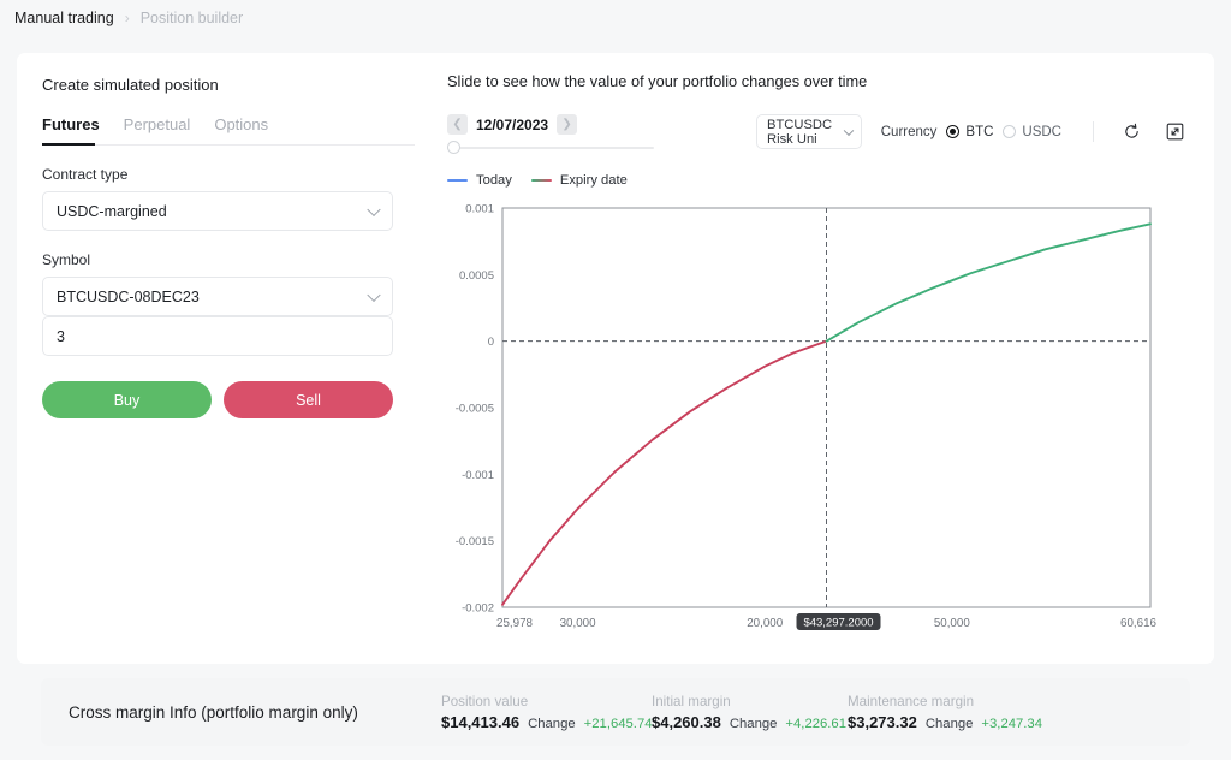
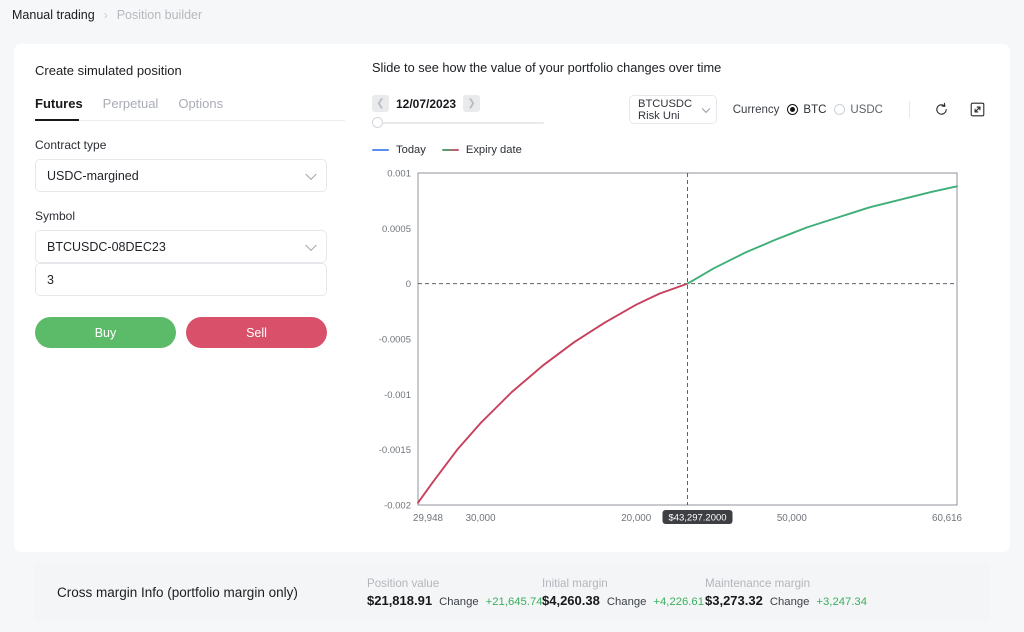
  Manual trading
  ›
  Position builder
  Create simulated position
  Futures
  Perpetual
  Options
  Contract type
  USDC-margined
  Symbol
  BTCUSDC-08DEC23
  3
  Buy
  Sell
  Slide to see how the value of your portfolio changes over time
  ❮
  12/07/2023
  ❯
  BTCUSDC Risk Uni
  Currency
  BTC
  USDC
  Today
  Expiry date
  0.001
  0.0005
  0
  -0.0005
  -0.001
  -0.0015
  -0.002
- 25,978
+ 29,948
  30,000
  20,000
  50,000
  60,616
  $43,297.2000
  Cross margin Info (portfolio margin only)
  Position value
- $14,413.46
+ $21,818.91
  Change
  +21,645.74
  Initial margin
  $4,260.38
  Change
  +4,226.61
  Maintenance margin
  $3,273.32
  Change
  +3,247.34
